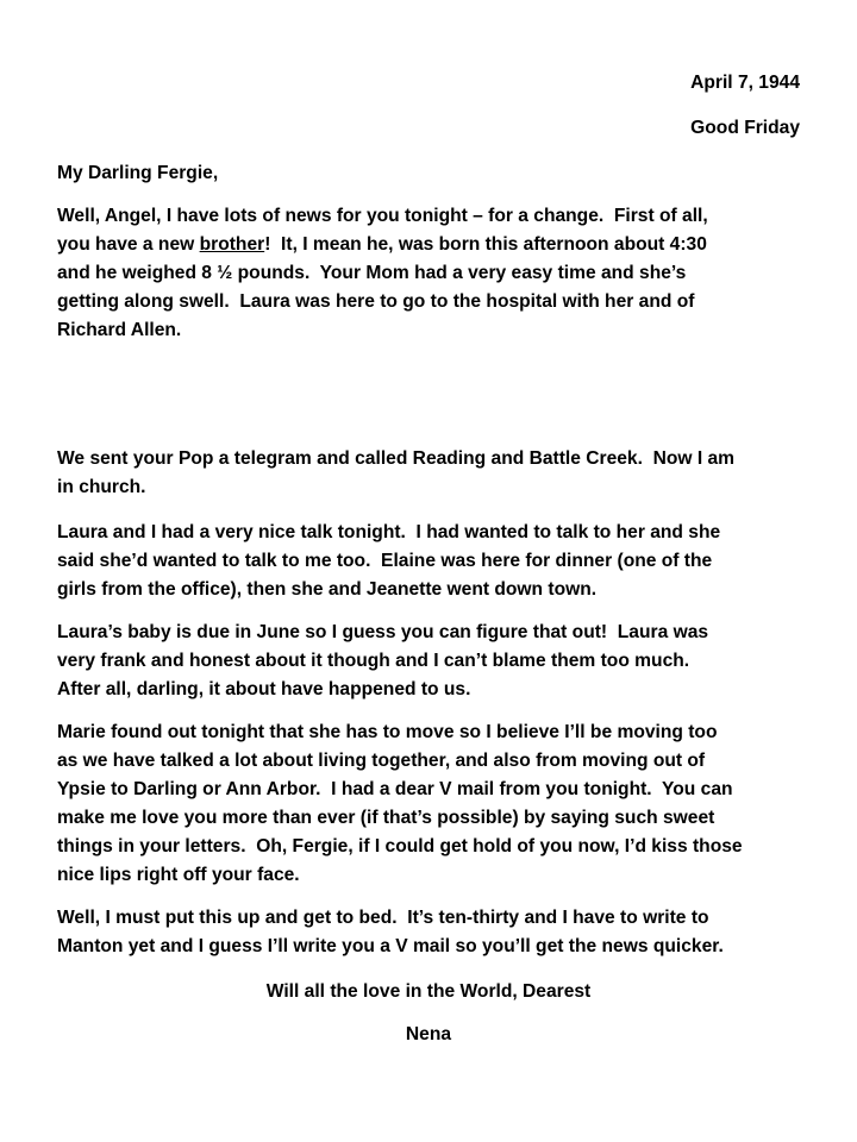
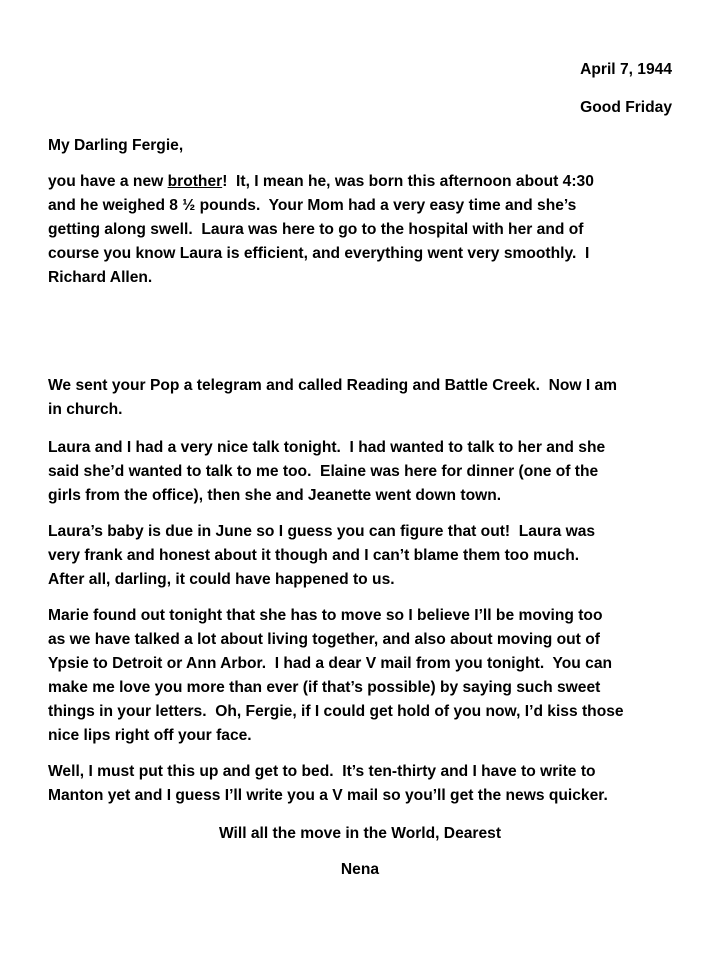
  April 7, 1944
  Good Friday
  My Darling Fergie,
- Well, Angel, I have lots of news for you tonight – for a change. First of all,
  you have a new brother! It, I mean he, was born this afternoon about 4:30
  and he weighed 8 ½ pounds. Your Mom had a very easy time and she’s
  getting along swell. Laura was here to go to the hospital with her and of
+ course you know Laura is efficient, and everything went very smoothly. I
  Richard Allen.
  We sent your Pop a telegram and called Reading and Battle Creek. Now I am
  in church.
  Laura and I had a very nice talk tonight. I had wanted to talk to her and she
  said she’d wanted to talk to me too. Elaine was here for dinner (one of the
  girls from the office), then she and Jeanette went down town.
  Laura’s baby is due in June so I guess you can figure that out! Laura was
  very frank and honest about it though and I can’t blame them too much.
- After all, darling, it about have happened to us.
+ After all, darling, it could have happened to us.
  Marie found out tonight that she has to move so I believe I’ll be moving too
- as we have talked a lot about living together, and also from moving out of
+ as we have talked a lot about living together, and also about moving out of
- Ypsie to Darling or Ann Arbor. I had a dear V mail from you tonight. You can
+ Ypsie to Detroit or Ann Arbor. I had a dear V mail from you tonight. You can
  make me love you more than ever (if that’s possible) by saying such sweet
  things in your letters. Oh, Fergie, if I could get hold of you now, I’d kiss those
  nice lips right off your face.
  Well, I must put this up and get to bed. It’s ten-thirty and I have to write to
  Manton yet and I guess I’ll write you a V mail so you’ll get the news quicker.
- Will all the love in the World, Dearest
+ Will all the move in the World, Dearest
  Nena
